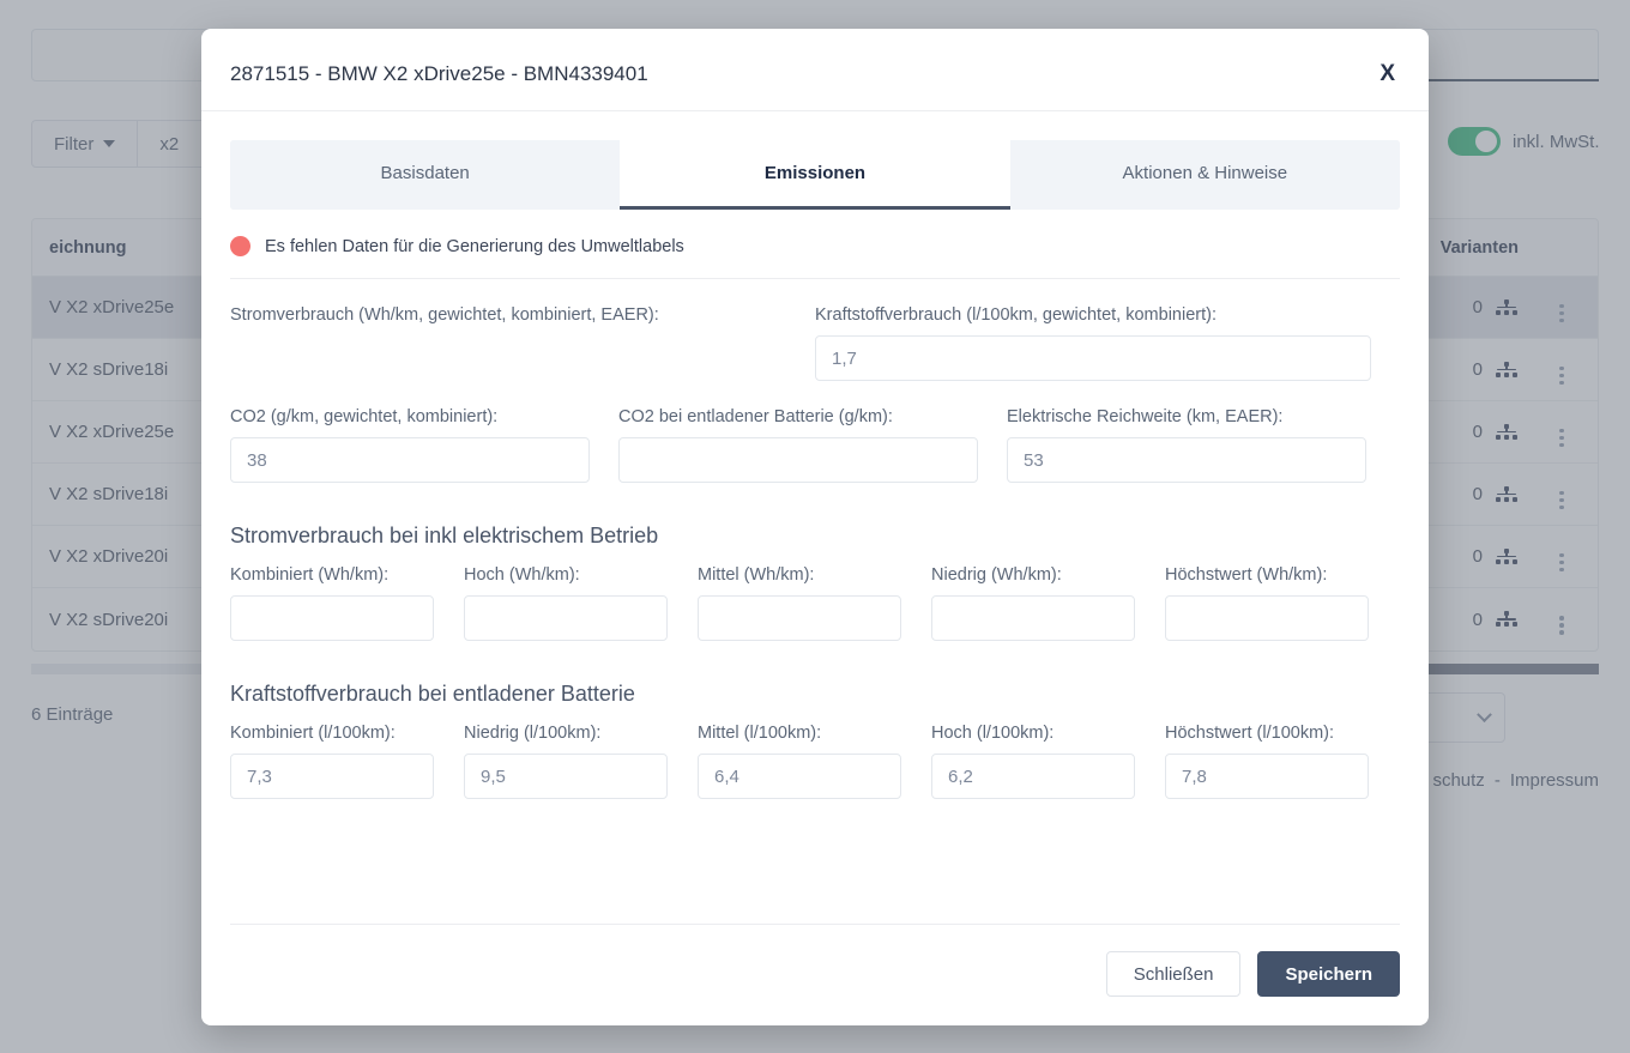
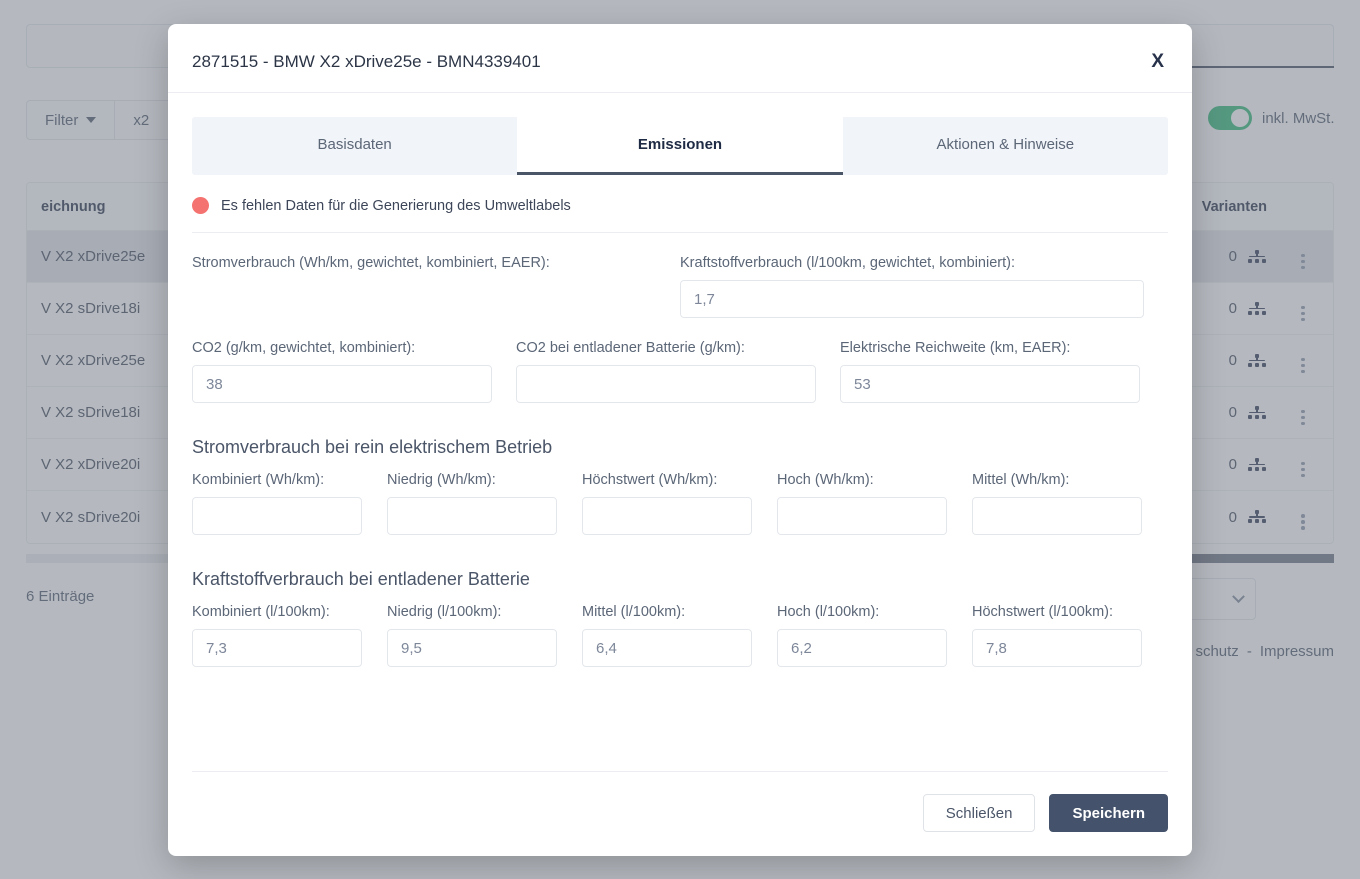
  Filter
  x2
  inkl. MwSt.
  eichnung
  Varianten
  V X2 xDrive25e
  0
  V X2 sDrive18i
  0
  V X2 xDrive25e
  0
  V X2 sDrive18i
  0
  V X2 xDrive20i
  0
  V X2 sDrive20i
  0
  6 Einträge
  schutz
  -
  Impressum
  2871515 - BMW X2 xDrive25e - BMN4339401
  X
  Basisdaten
  Emissionen
  Aktionen & Hinweise
  Es fehlen Daten für die Generierung des Umweltlabels
  Stromverbrauch (Wh/km, gewichtet, kombiniert, EAER):
  Kraftstoffverbrauch (l/100km, gewichtet, kombiniert):
  1,7
  CO2 (g/km, gewichtet, kombiniert):
  38
  CO2 bei entladener Batterie (g/km):
  Elektrische Reichweite (km, EAER):
  53
- Stromverbrauch bei inkl elektrischem Betrieb
+ Stromverbrauch bei rein elektrischem Betrieb
  Kombiniert (Wh/km):
- Hoch (Wh/km):
+ Niedrig (Wh/km):
- Mittel (Wh/km):
+ Höchstwert (Wh/km):
- Niedrig (Wh/km):
+ Hoch (Wh/km):
- Höchstwert (Wh/km):
+ Mittel (Wh/km):
  Kraftstoffverbrauch bei entladener Batterie
  Kombiniert (l/100km):
  7,3
  Niedrig (l/100km):
  9,5
  Mittel (l/100km):
  6,4
  Hoch (l/100km):
  6,2
  Höchstwert (l/100km):
  7,8
  Schließen
  Speichern
